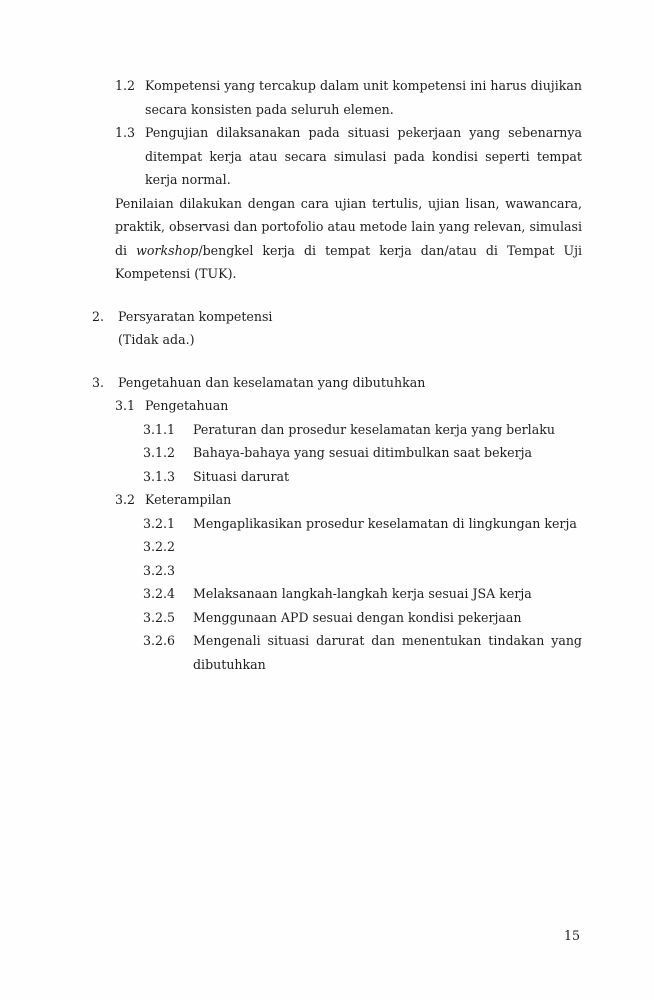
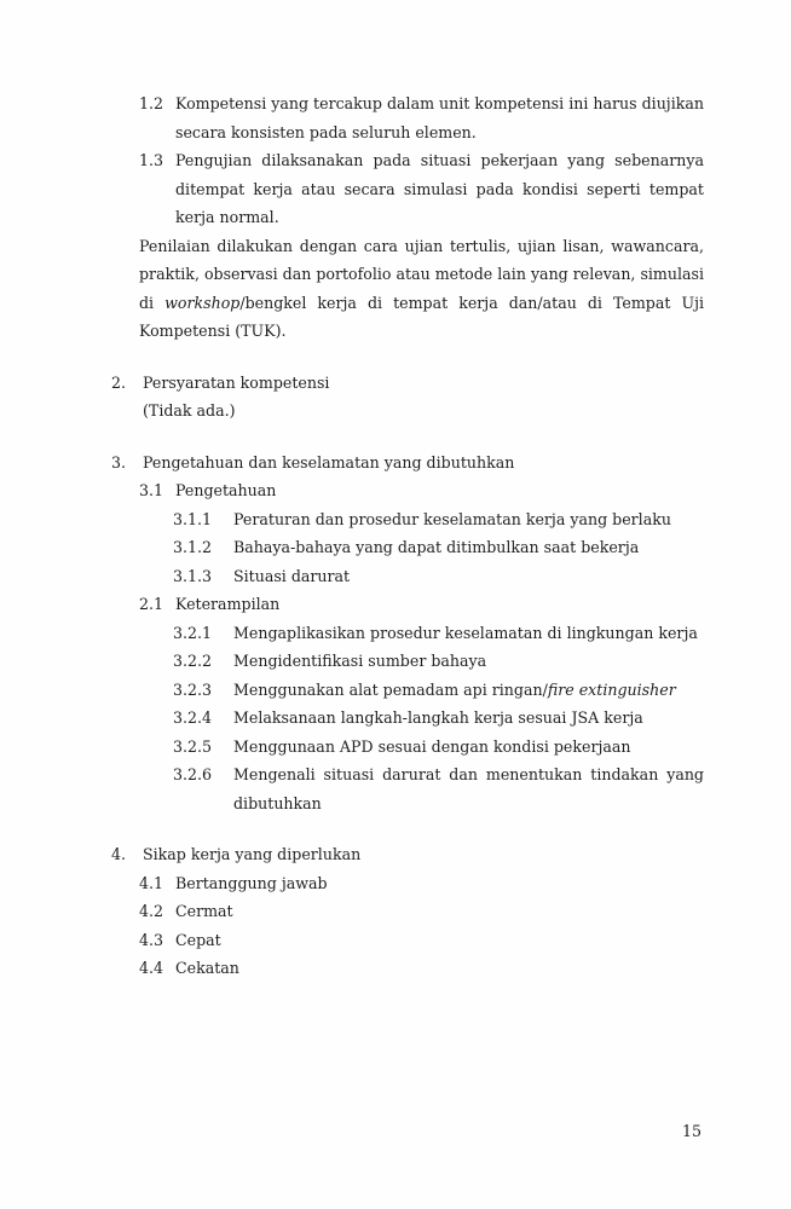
  1.2
  Kompetensi yang tercakup dalam unit kompetensi ini harus diujikan secara konsisten pada seluruh elemen.
  1.3
  Pengujian dilaksanakan pada situasi pekerjaan yang sebenarnya ditempat kerja atau secara simulasi pada kondisi seperti tempat kerja normal.
  Penilaian dilakukan dengan cara ujian tertulis, ujian lisan, wawancara, praktik, observasi dan portofolio atau metode lain yang relevan, simulasi di workshop/bengkel kerja di tempat kerja dan/atau di Tempat Uji Kompetensi (TUK).
  2.
  Persyaratan kompetensi
  (Tidak ada.)
  3.
  Pengetahuan dan keselamatan yang dibutuhkan
  3.1
  Pengetahuan
  3.1.1
  Peraturan dan prosedur keselamatan kerja yang berlaku
  3.1.2
- Bahaya-bahaya yang sesuai ditimbulkan saat bekerja
+ Bahaya-bahaya yang dapat ditimbulkan saat bekerja
  3.1.3
  Situasi darurat
- 3.2
+ 2.1
  Keterampilan
  3.2.1
  Mengaplikasikan prosedur keselamatan di lingkungan kerja
  3.2.2
+ Mengidentifikasi sumber bahaya
  3.2.3
+ Menggunakan alat pemadam api ringan/fire extinguisher
  3.2.4
  Melaksanaan langkah-langkah kerja sesuai JSA kerja
  3.2.5
  Menggunaan APD sesuai dengan kondisi pekerjaan
  3.2.6
  Mengenali situasi darurat dan menentukan tindakan yang dibutuhkan
+ 4.
+ Sikap kerja yang diperlukan
+ 4.1
+ Bertanggung jawab
+ 4.2
+ Cermat
+ 4.3
+ Cepat
+ 4.4
+ Cekatan
  15
